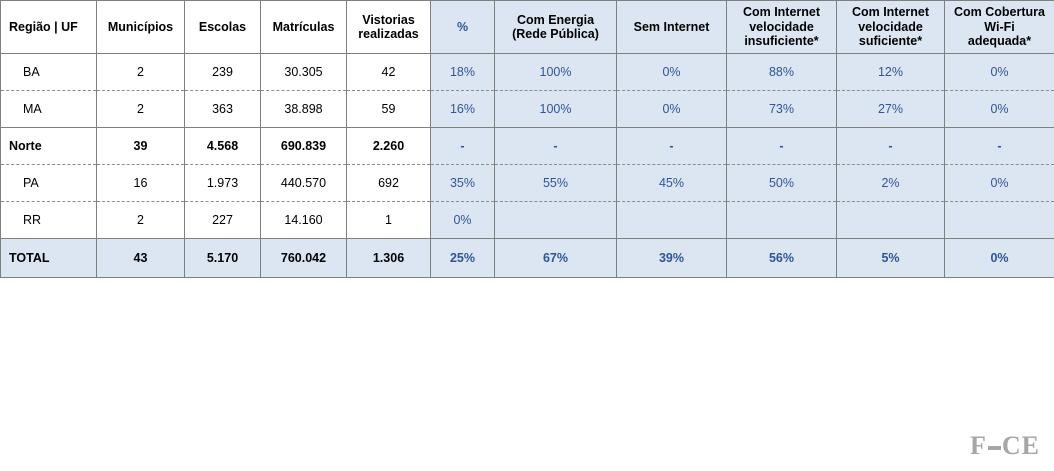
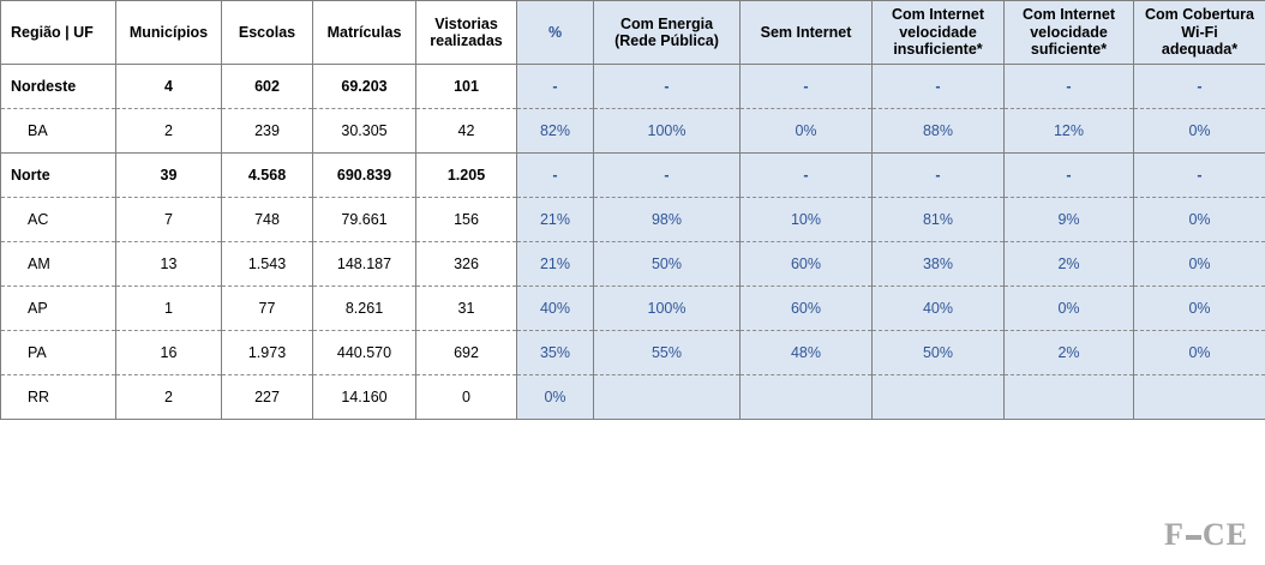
  Região | UF	Municípios	Escolas	Matrículas	Vistorias realizadas	%	Com Energia (Rede Pública)	Sem Internet	Com Internet velocidade insuficiente*	Com Internet velocidade suficiente*	Com Cobertura Wi-Fi adequada*
+ Nordeste	4	602	69.203	101	-	-	-	-	-	-
- BA	2	239	30.305	42	18%	100%	0%	88%	12%	0%
+ BA	2	239	30.305	42	82%	100%	0%	88%	12%	0%
- MA	2	363	38.898	59	16%	100%	0%	73%	27%	0%
- Norte	39	4.568	690.839	2.260	-	-	-	-	-	-
+ Norte	39	4.568	690.839	1.205	-	-	-	-	-	-
+ AC	7	748	79.661	156	21%	98%	10%	81%	9%	0%
+ AM	13	1.543	148.187	326	21%	50%	60%	38%	2%	0%
+ AP	1	77	8.261	31	40%	100%	60%	40%	0%	0%
- PA	16	1.973	440.570	692	35%	55%	45%	50%	2%	0%
+ PA	16	1.973	440.570	692	35%	55%	48%	50%	2%	0%
- RR	2	227	14.160	1	0%
+ RR	2	227	14.160	0	0%
- TOTAL	43	5.170	760.042	1.306	25%	67%	39%	56%	5%	0%
  F CE
